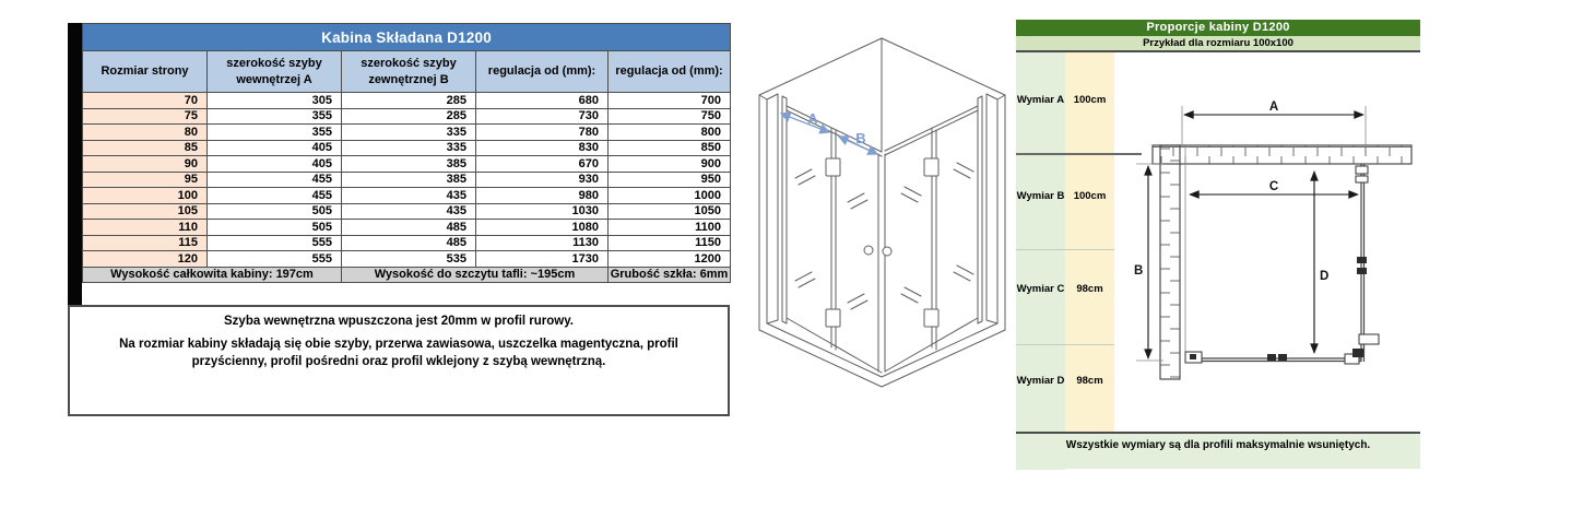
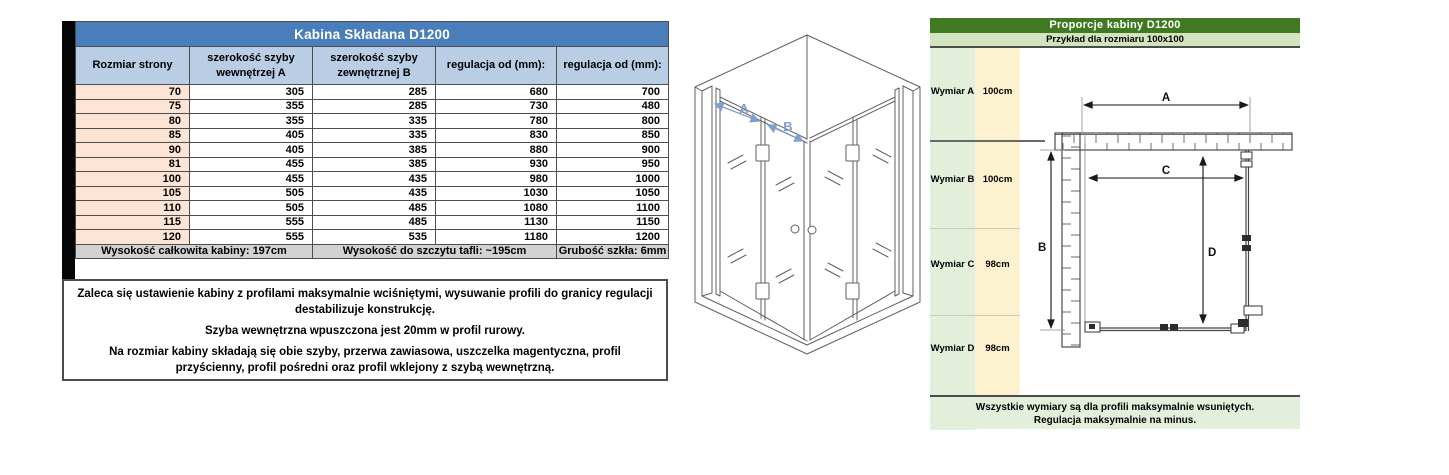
  Kabina Składana D1200
  Rozmiar strony	szerokość szyby wewnętrzej A	szerokość szyby zewnętrznej B	regulacja od (mm):	regulacja od (mm):
  70	305	285	680	700
- 75	355	285	730	750
+ 75	355	285	730	480
  80	355	335	780	800
  85	405	335	830	850
- 90	405	385	670	900
+ 90	405	385	880	900
- 95	455	385	930	950
+ 81	455	385	930	950
  100	455	435	980	1000
  105	505	435	1030	1050
  110	505	485	1080	1100
  115	555	485	1130	1150
- 120	555	535	1730	1200
+ 120	555	535	1180	1200
  Wysokość całkowita kabiny: 197cm	Wysokość do szczytu tafli: ~195cm	Grubość szkła: 6mm
+ Zaleca się ustawienie kabiny z profilami maksymalnie wciśniętymi, wysuwanie profili do granicy regulacji destabilizuje konstrukcję.
  Szyba wewnętrzna wpuszczona jest 20mm w profil rurowy.
  Na rozmiar kabiny składają się obie szyby, przerwa zawiasowa, uszczelka magentyczna, profil przyścienny, profil pośredni oraz profil wklejony z szybą wewnętrzną.
  A
  B
  Proporcje kabiny D1200
  Przykład dla rozmiaru 100x100
  Wymiar A
  100cm
  Wymiar B
  100cm
  Wymiar C
  98cm
  Wymiar D
  98cm
  Wszystkie wymiary są dla profili maksymalnie wsuniętych.
+ Regulacja maksymalnie na minus.
  A
  B
  C
  D
